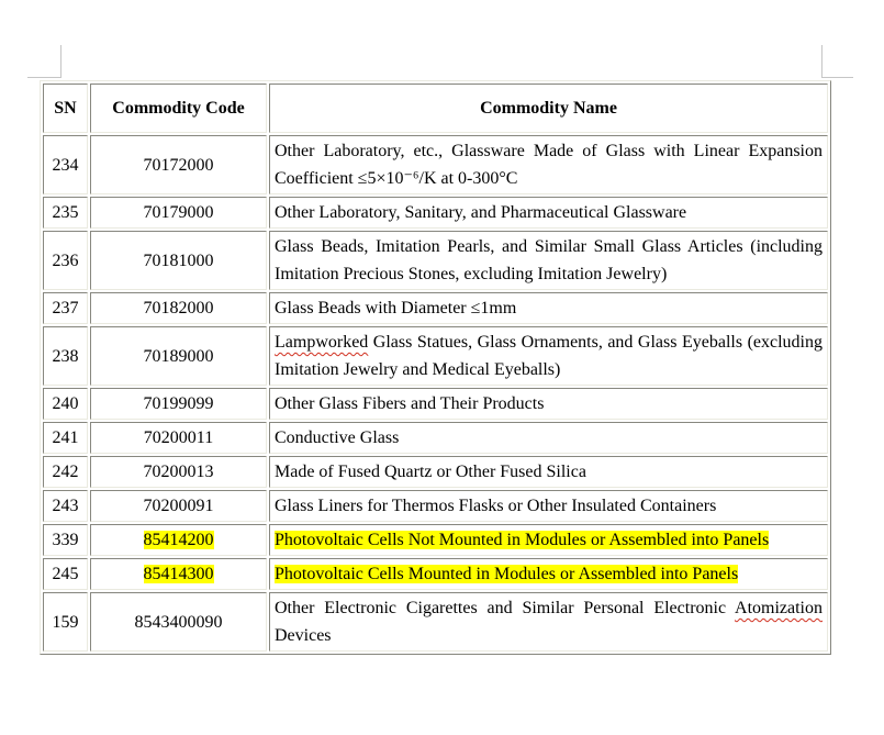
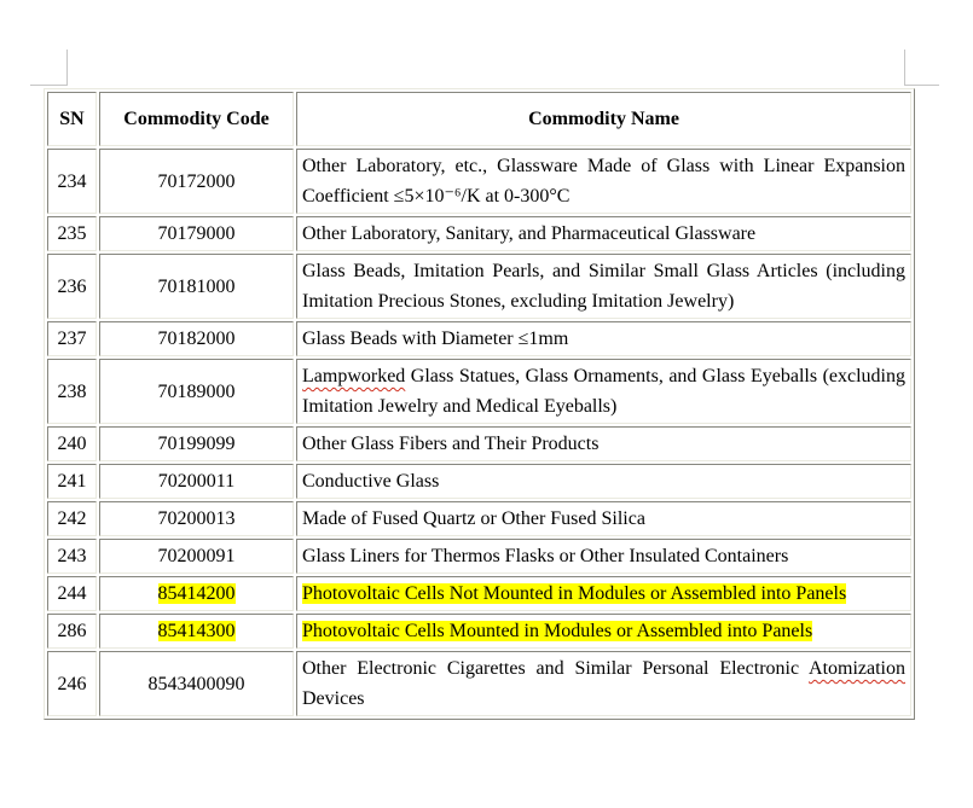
  SN	Commodity Code	Commodity Name
  234	70172000	Other Laboratory, etc., Glassware Made of Glass with Linear Expansion Coefficient ≤5×10⁻⁶/K at 0-300°C
  235	70179000	Other Laboratory, Sanitary, and Pharmaceutical Glassware
  236	70181000	Glass Beads, Imitation Pearls, and Similar Small Glass Articles (including Imitation Precious Stones, excluding Imitation Jewelry)
  237	70182000	Glass Beads with Diameter ≤1mm
  238	70189000	Lampworked Glass Statues, Glass Ornaments, and Glass Eyeballs (excluding Imitation Jewelry and Medical Eyeballs)
  240	70199099	Other Glass Fibers and Their Products
  241	70200011	Conductive Glass
  242	70200013	Made of Fused Quartz or Other Fused Silica
  243	70200091	Glass Liners for Thermos Flasks or Other Insulated Containers
- 339	85414200	Photovoltaic Cells Not Mounted in Modules or Assembled into Panels
+ 244	85414200	Photovoltaic Cells Not Mounted in Modules or Assembled into Panels
- 245	85414300	Photovoltaic Cells Mounted in Modules or Assembled into Panels
+ 286	85414300	Photovoltaic Cells Mounted in Modules or Assembled into Panels
- 159	8543400090	Other Electronic Cigarettes and Similar Personal Electronic Atomization Devices
+ 246	8543400090	Other Electronic Cigarettes and Similar Personal Electronic Atomization Devices
